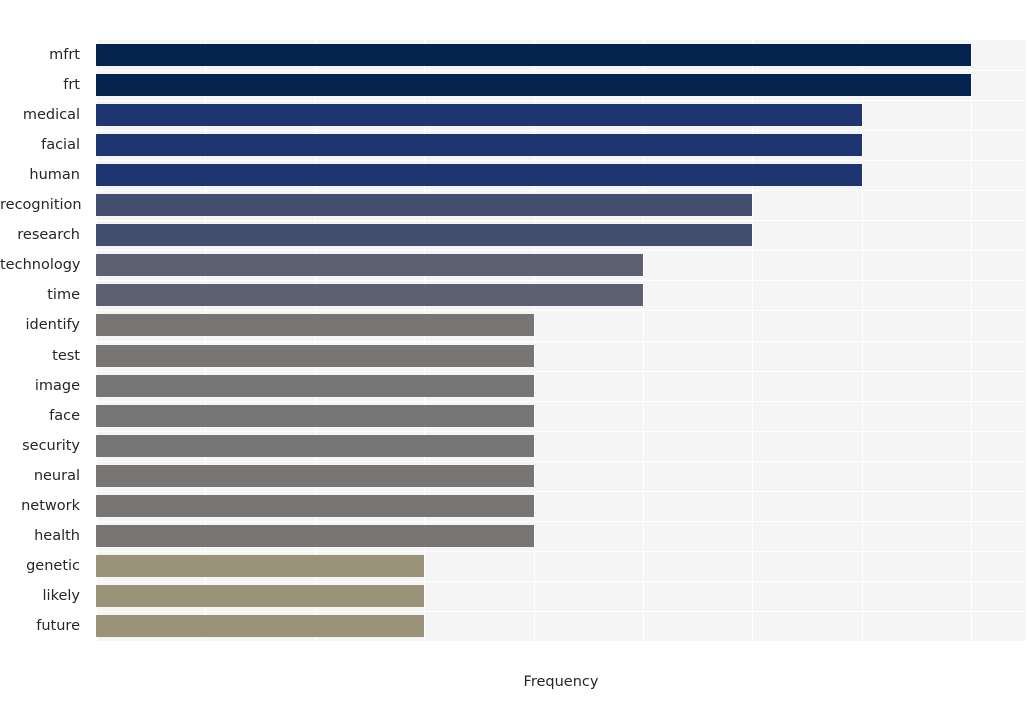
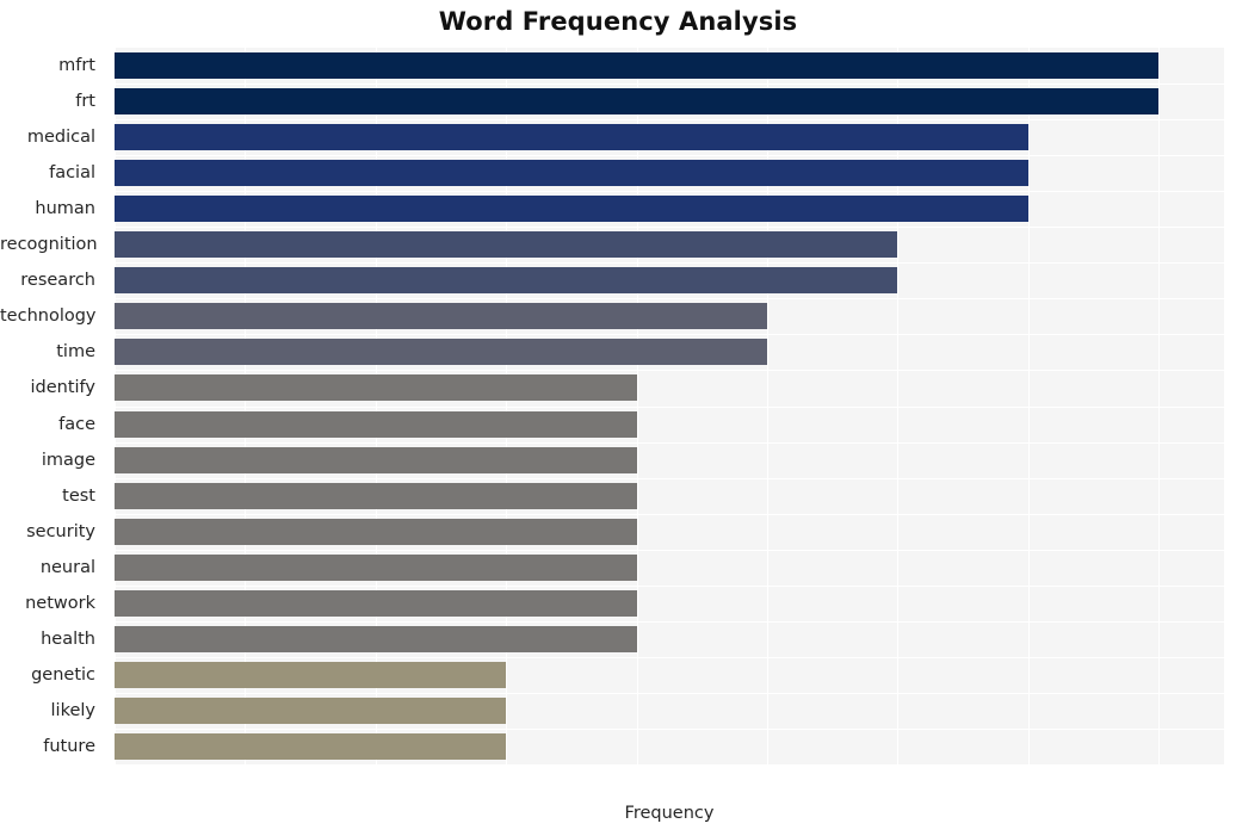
+ Word Frequency Analysis
  mfrt
  frt
  medical
  facial
  human
  recognition
  research
  technology
  time
  identify
- test
+ face
  image
- face
+ test
  security
  neural
  network
  health
  genetic
  likely
  future
  Frequency
